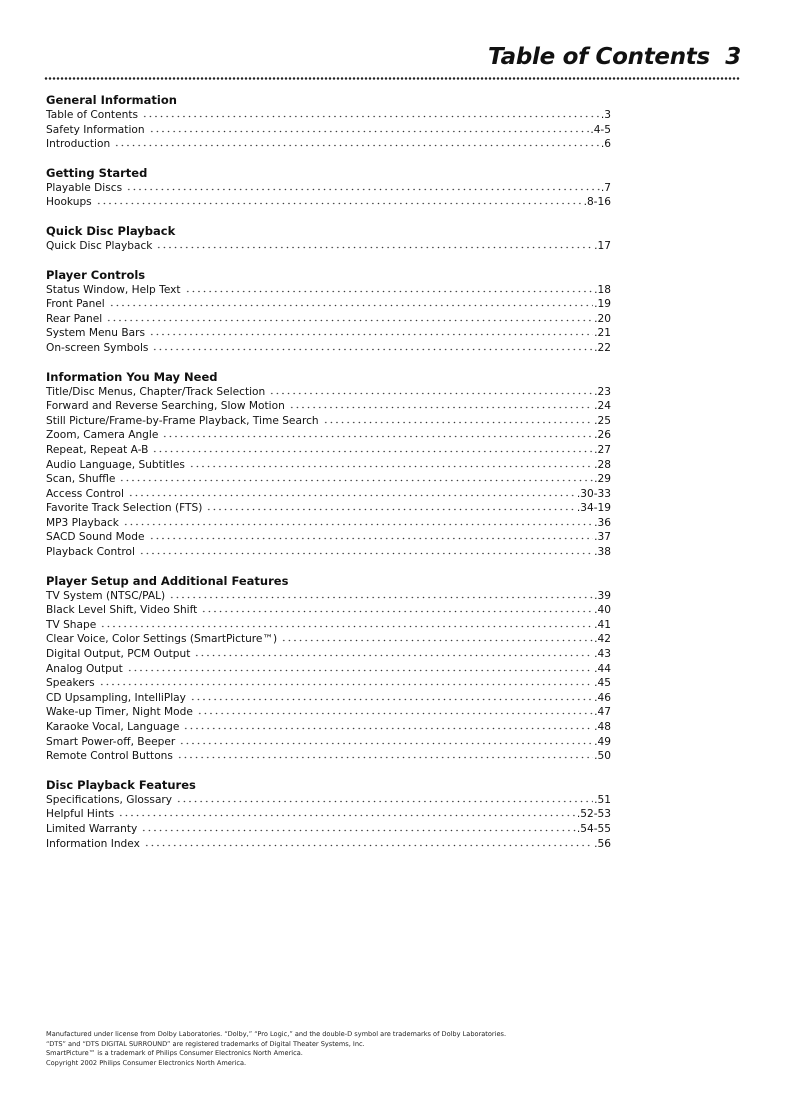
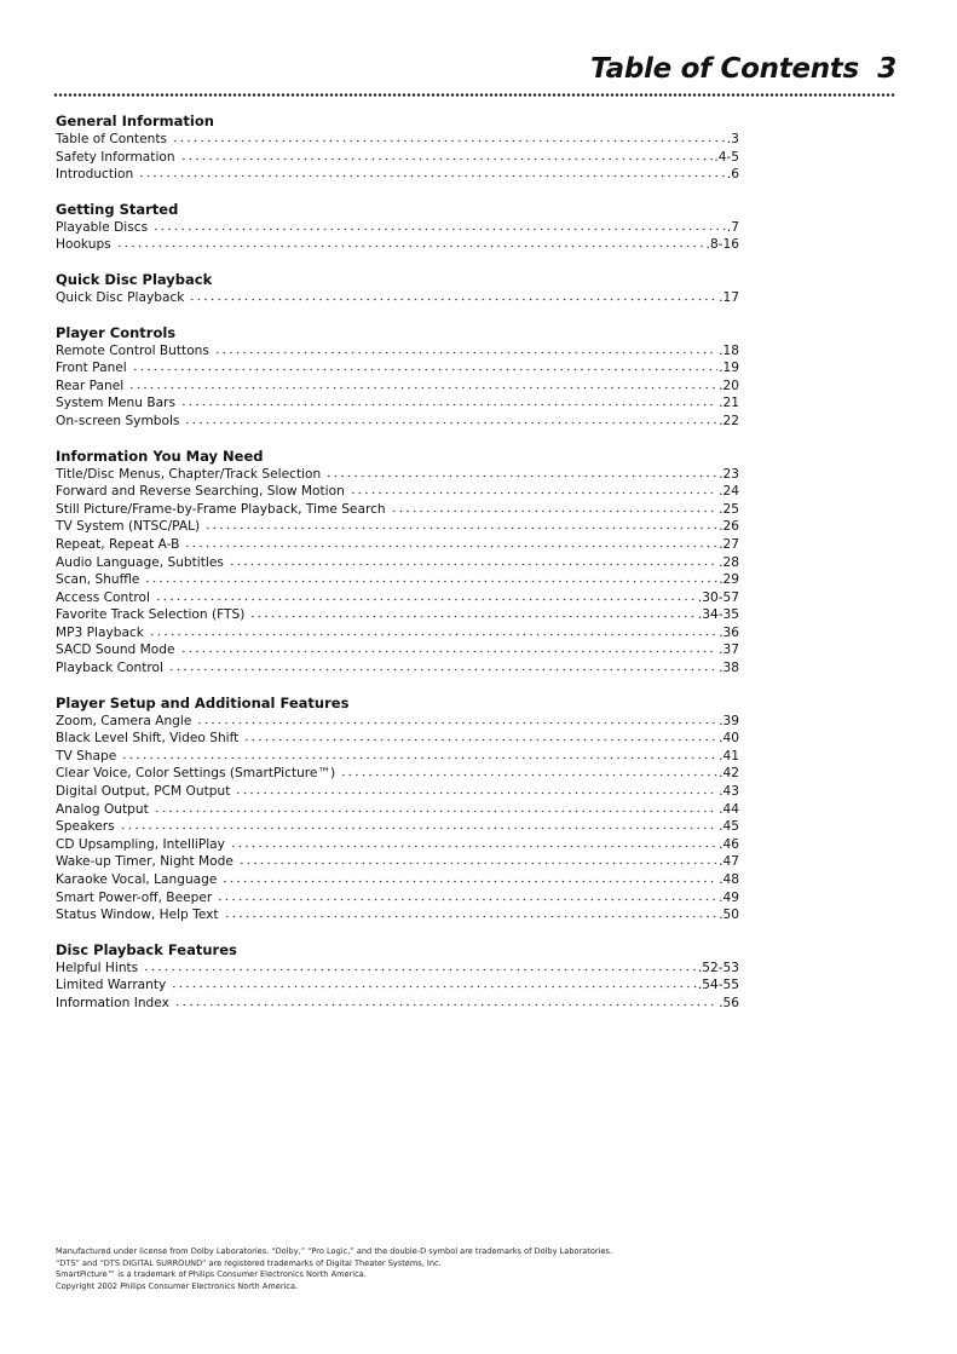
  Table of Contents 3
  General Information
  Table of Contents
  .3
  Safety Information
  .4-5
  Introduction
  .6
  Getting Started
  Playable Discs
  .7
  Hookups
  .8-16
  Quick Disc Playback
  Quick Disc Playback
  .17
  Player Controls
- Status Window, Help Text
+ Remote Control Buttons
  .18
  Front Panel
  .19
  Rear Panel
  .20
  System Menu Bars
  .21
  On-screen Symbols
  .22
  Information You May Need
  Title/Disc Menus, Chapter/Track Selection
  .23
  Forward and Reverse Searching, Slow Motion
  .24
  Still Picture/Frame-by-Frame Playback, Time Search
  .25
- Zoom, Camera Angle
+ TV System (NTSC/PAL)
  .26
  Repeat, Repeat A-B
  .27
  Audio Language, Subtitles
  .28
  Scan, Shuffle
  .29
  Access Control
- .30-33
+ .30-57
  Favorite Track Selection (FTS)
- .34-19
+ .34-35
  MP3 Playback
  .36
  SACD Sound Mode
  .37
  Playback Control
  .38
  Player Setup and Additional Features
- TV System (NTSC/PAL)
+ Zoom, Camera Angle
  .39
  Black Level Shift, Video Shift
  .40
  TV Shape
  .41
  Clear Voice, Color Settings (SmartPicture™)
  .42
  Digital Output, PCM Output
  .43
  Analog Output
  .44
  Speakers
  .45
  CD Upsampling, IntelliPlay
  .46
  Wake-up Timer, Night Mode
  .47
  Karaoke Vocal, Language
  .48
  Smart Power-off, Beeper
  .49
- Remote Control Buttons
+ Status Window, Help Text
  .50
  Disc Playback Features
- Specifications, Glossary
- .51
  Helpful Hints
  .52-53
  Limited Warranty
  .54-55
  Information Index
  .56
  Manufactured under license from Dolby Laboratories. “Dolby,” “Pro Logic,” and the double-D symbol are trademarks of Dolby Laboratories.
  “DTS” and “DTS DIGITAL SURROUND” are registered trademarks of Digital Theater Systems, Inc.
  SmartPicture™ is a trademark of Philips Consumer Electronics North America.
  Copyright 2002 Philips Consumer Electronics North America.
